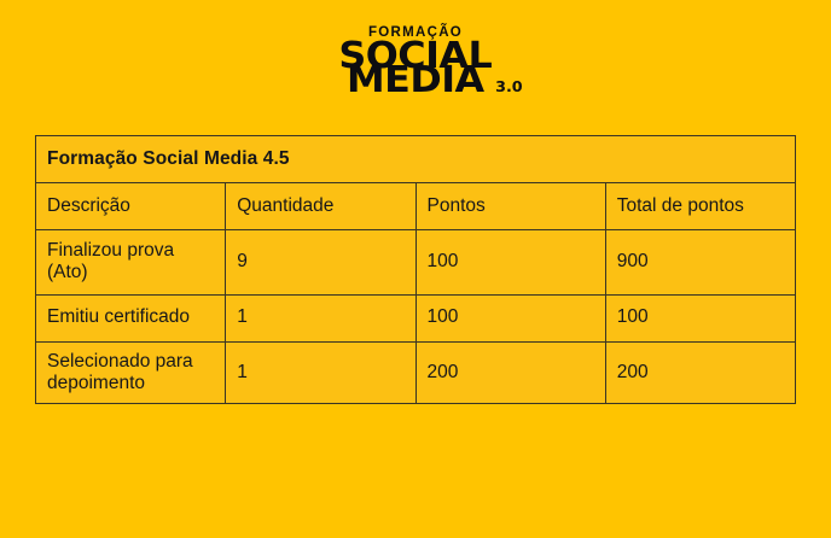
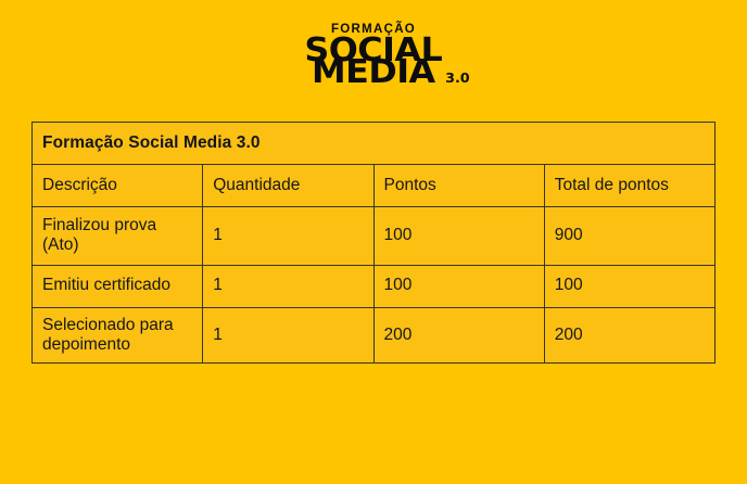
  FORMAÇÃO
  SOCIAL
  MEDIA
  3.0
- Formação Social Media 4.5
+ Formação Social Media 3.0
  Descrição	Quantidade	Pontos	Total de pontos
- Finalizou prova (Ato)	9	100	900
+ Finalizou prova (Ato)	1	100	900
  Emitiu certificado	1	100	100
  Selecionado para depoimento	1	200	200
